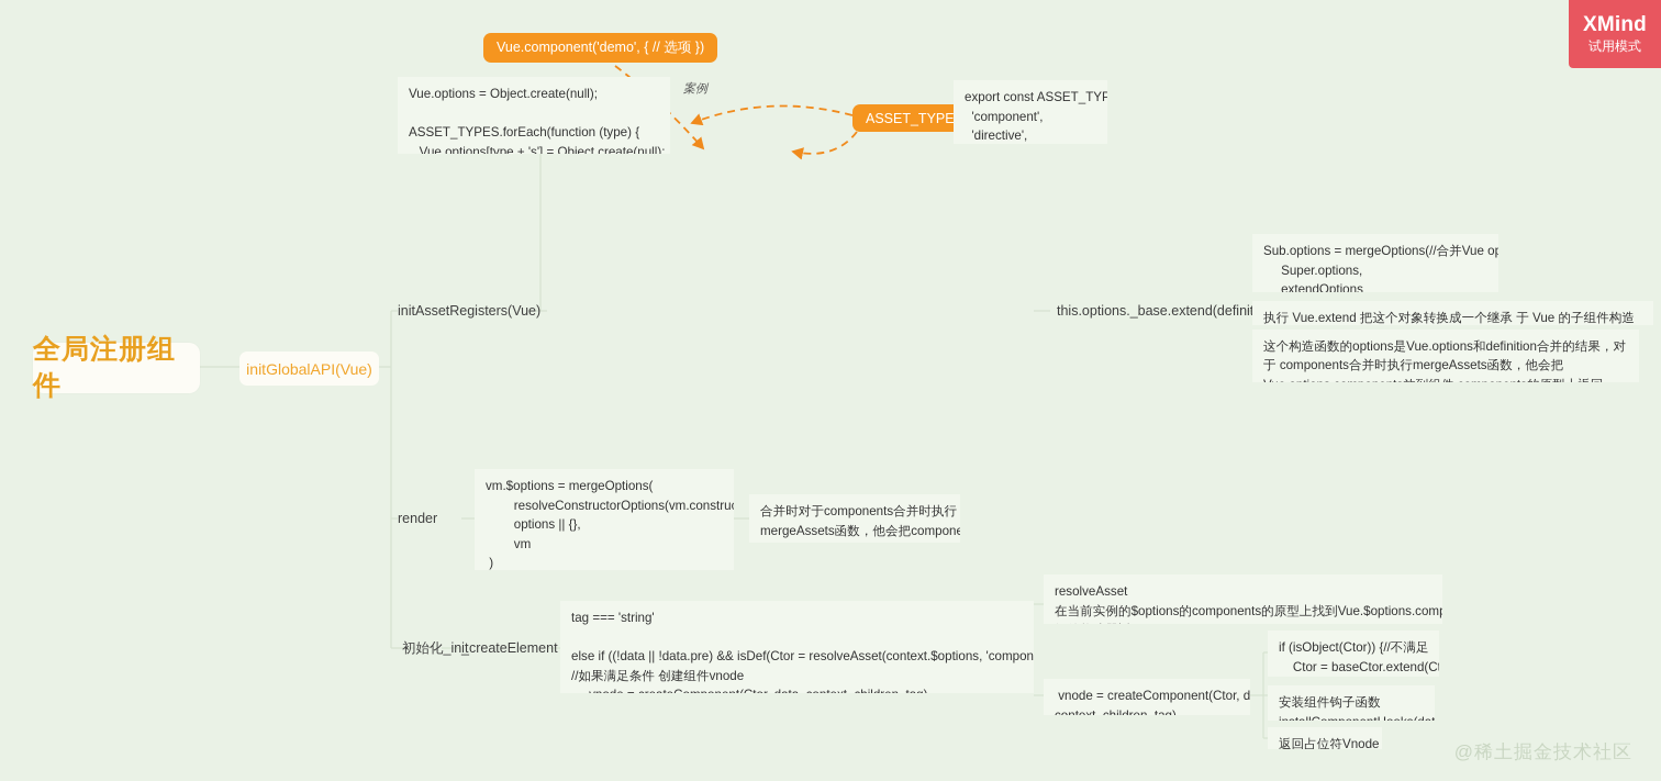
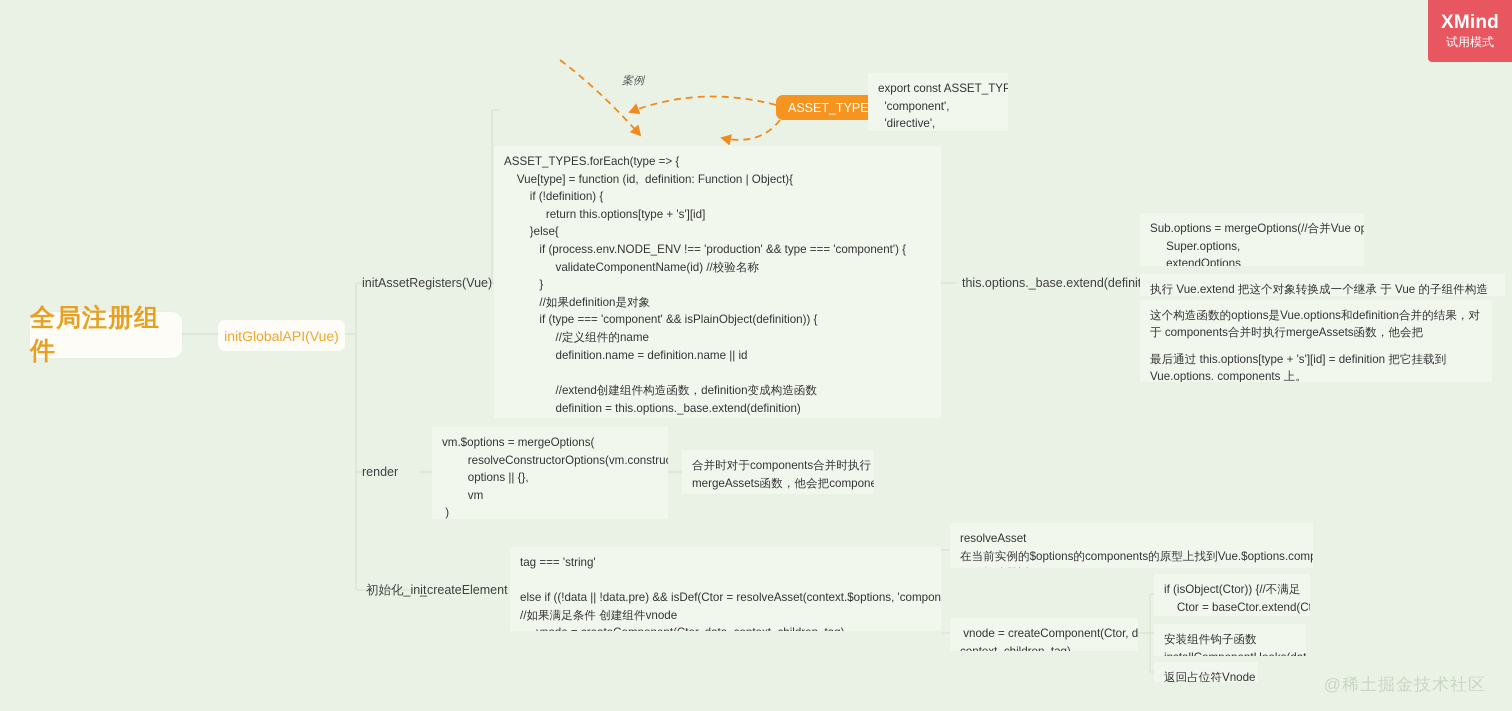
  全局注册组件
  initGlobalAPI(Vue)
- Vue.component('demo', { // 选项 })
  ASSET_TYPE
  案例
  initAssetRegisters(Vue)
- Vue.options = Object.create(null);
- ASSET_TYPES.forEach(function (type) {
- Vue.options[type + 's'] = Object.create(null);
  export const ASSET_TYP
  'component',
  'directive',
+ ASSET_TYPES.forEach(type => {
+ Vue[type] = function (id, definition: Function | Object){
+ if (!definition) {
+ return this.options[type + 's'][id]
+ }else{
+ if (process.env.NODE_ENV !== 'production' && type === 'component') {
+ validateComponentName(id) //校验名称
+ }
+ //如果definition是对象
+ if (type === 'component' && isPlainObject(definition)) {
+ //定义组件的name
+ definition.name = definition.name || id
+ //extend创建组件构造函数，definition变成构造函数
+ definition = this.options._base.extend(definition)
  this.options._base.extend(defini
  Sub.options = mergeOptions(//合并Vue op
  Super.options,
  extendOptions
  执行 Vue.extend 把这个对象转换成一个继承 于 Vue 的子组件构造
+ 最后通过 this.options[type + 's'][id] = definition 把它挂载到 Vue.options. components 上。
  render
  vm.$options = mergeOptions(
  resolveConstructorOptions(vm.constru
  options || {},
  vm
  )
  合并时对于components合并时执行
  mergeAssets函数，他会把compone
  初始化_init
  _createElement
  tag === 'string'
  else if ((!data || !data.pre) && isDef(Ctor = resolveAsset(context.$options, 'compon
  //如果满足条件 创建组件vnode
  resolveAsset
  在当前实例的$options的components的原型上找到Vue.$options.com
  vnode = createComponent(Ctor, d
  if (isObject(Ctor)) {//不满足
  Ctor = baseCtor.extend(C
  安装组件钩子函数
  返回占位符Vnode
  XMind
  试用模式
  @稀土掘金技术社区
